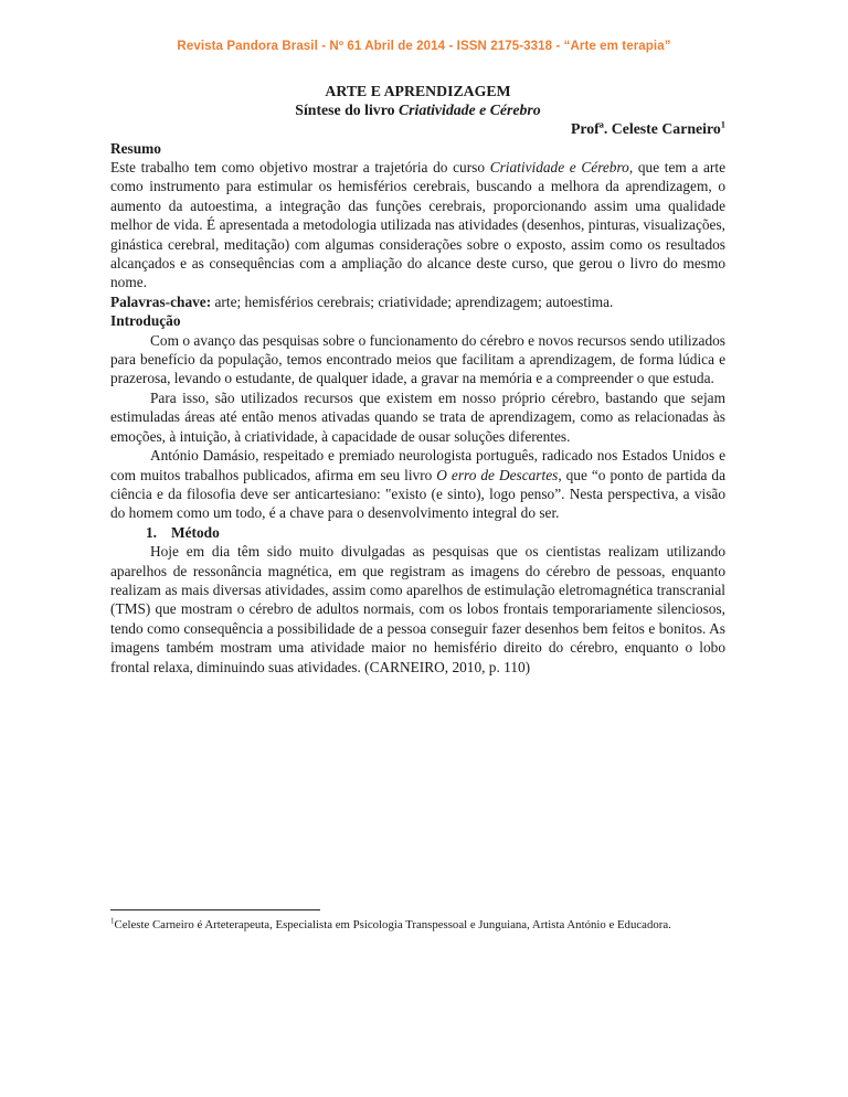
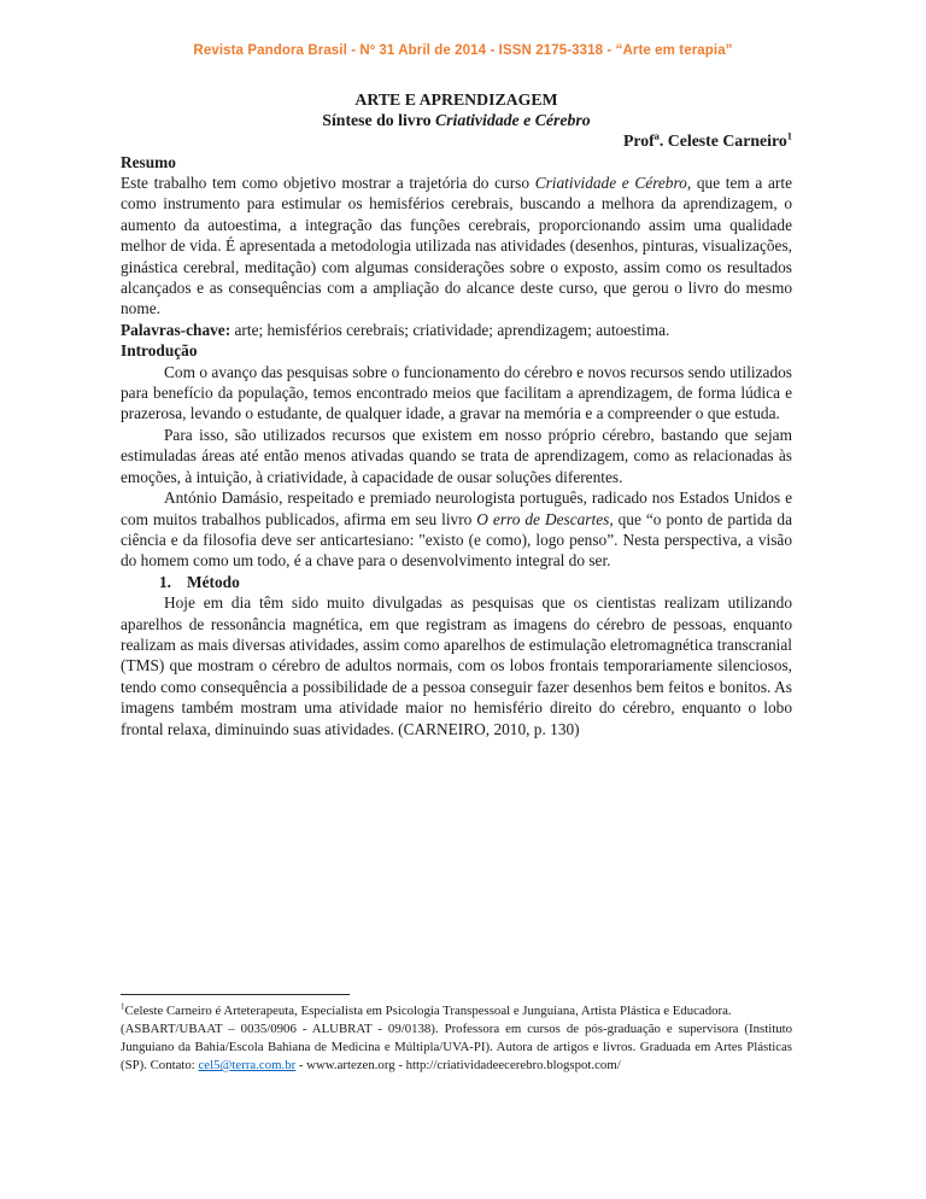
- Revista Pandora Brasil - Nº 61 Abril de 2014 - ISSN 2175-3318 - “Arte em terapia”
+ Revista Pandora Brasil - Nº 31 Abril de 2014 - ISSN 2175-3318 - “Arte em terapia”
  ARTE E APRENDIZAGEM
  Síntese do livro Criatividade e Cérebro
  Profª. Celeste Carneiro1
  Resumo
  Este trabalho tem como objetivo mostrar a trajetória do curso Criatividade e Cérebro, que tem a arte como instrumento para estimular os hemisférios cerebrais, buscando a melhora da aprendizagem, o aumento da autoestima, a integração das funções cerebrais, proporcionando assim uma qualidade melhor de vida. É apresentada a metodologia utilizada nas atividades (desenhos, pinturas, visualizações, ginástica cerebral, meditação) com algumas considerações sobre o exposto, assim como os resultados alcançados e as consequências com a ampliação do alcance deste curso, que gerou o livro do mesmo nome.
  Palavras-chave: arte; hemisférios cerebrais; criatividade; aprendizagem; autoestima.
  Introdução
  Com o avanço das pesquisas sobre o funcionamento do cérebro e novos recursos sendo utilizados para benefício da população, temos encontrado meios que facilitam a aprendizagem, de forma lúdica e prazerosa, levando o estudante, de qualquer idade, a gravar na memória e a compreender o que estuda.
  Para isso, são utilizados recursos que existem em nosso próprio cérebro, bastando que sejam estimuladas áreas até então menos ativadas quando se trata de aprendizagem, como as relacionadas às emoções, à intuição, à criatividade, à capacidade de ousar soluções diferentes.
- António Damásio, respeitado e premiado neurologista português, radicado nos Estados Unidos e com muitos trabalhos publicados, afirma em seu livro O erro de Descartes, que “o ponto de partida da ciência e da filosofia deve ser anticartesiano: "existo (e sinto), logo penso”. Nesta perspectiva, a visão do homem como um todo, é a chave para o desenvolvimento integral do ser.
+ António Damásio, respeitado e premiado neurologista português, radicado nos Estados Unidos e com muitos trabalhos publicados, afirma em seu livro O erro de Descartes, que “o ponto de partida da ciência e da filosofia deve ser anticartesiano: "existo (e como), logo penso”. Nesta perspectiva, a visão do homem como um todo, é a chave para o desenvolvimento integral do ser.
  1. Método
- Hoje em dia têm sido muito divulgadas as pesquisas que os cientistas realizam utilizando aparelhos de ressonância magnética, em que registram as imagens do cérebro de pessoas, enquanto realizam as mais diversas atividades, assim como aparelhos de estimulação eletromagnética transcranial (TMS) que mostram o cérebro de adultos normais, com os lobos frontais temporariamente silenciosos, tendo como consequência a possibilidade de a pessoa conseguir fazer desenhos bem feitos e bonitos. As imagens também mostram uma atividade maior no hemisfério direito do cérebro, enquanto o lobo frontal relaxa, diminuindo suas atividades. (CARNEIRO, 2010, p. 110)
+ Hoje em dia têm sido muito divulgadas as pesquisas que os cientistas realizam utilizando aparelhos de ressonância magnética, em que registram as imagens do cérebro de pessoas, enquanto realizam as mais diversas atividades, assim como aparelhos de estimulação eletromagnética transcranial (TMS) que mostram o cérebro de adultos normais, com os lobos frontais temporariamente silenciosos, tendo como consequência a possibilidade de a pessoa conseguir fazer desenhos bem feitos e bonitos. As imagens também mostram uma atividade maior no hemisfério direito do cérebro, enquanto o lobo frontal relaxa, diminuindo suas atividades. (CARNEIRO, 2010, p. 130)
- 1Celeste Carneiro é Arteterapeuta, Especialista em Psicologia Transpessoal e Junguiana, Artista António e Educadora.
+ 1Celeste Carneiro é Arteterapeuta, Especialista em Psicologia Transpessoal e Junguiana, Artista Plástica e Educadora.
+ (ASBART/UBAAT – 0035/0906 - ALUBRAT - 09/0138). Professora em cursos de pós-graduação e supervisora (Instituto Junguiano da Bahia/Escola Bahiana de Medicina e Múltipla/UVA-PI). Autora de artigos e livros. Graduada em Artes Plásticas (SP). Contato: cel5@terra.com.br - www.artezen.org - http://criatividadeecerebro.blogspot.com/
